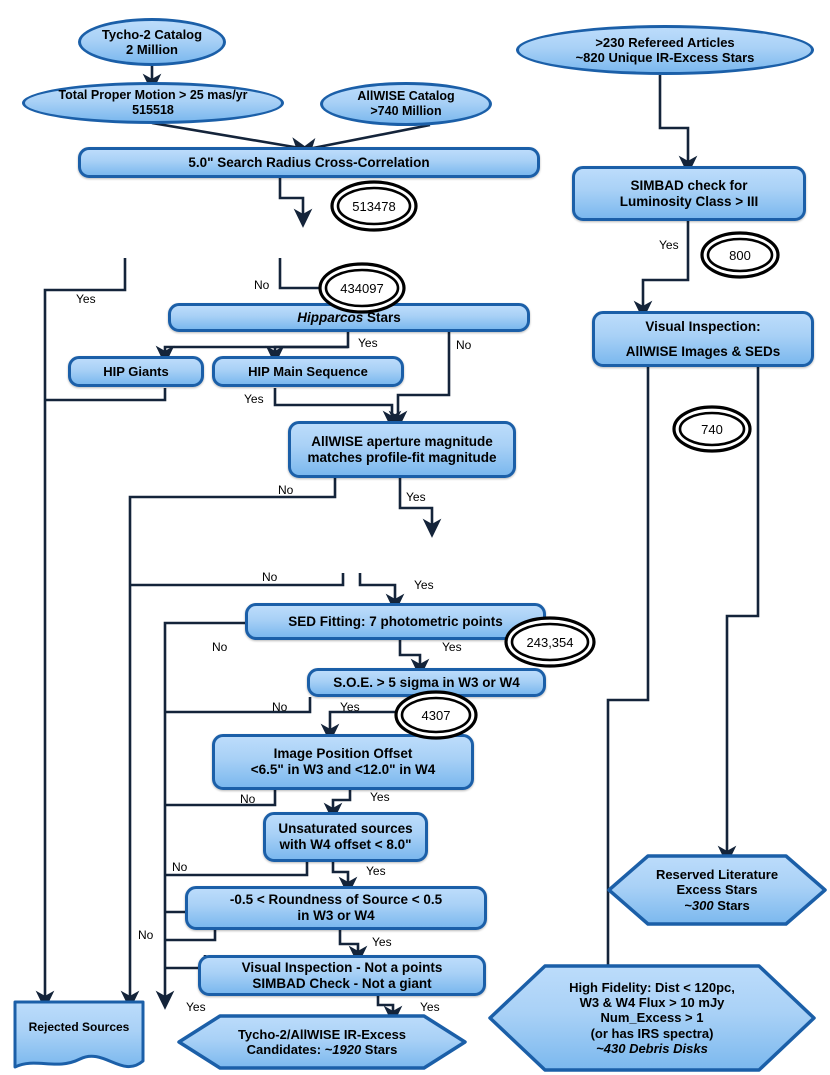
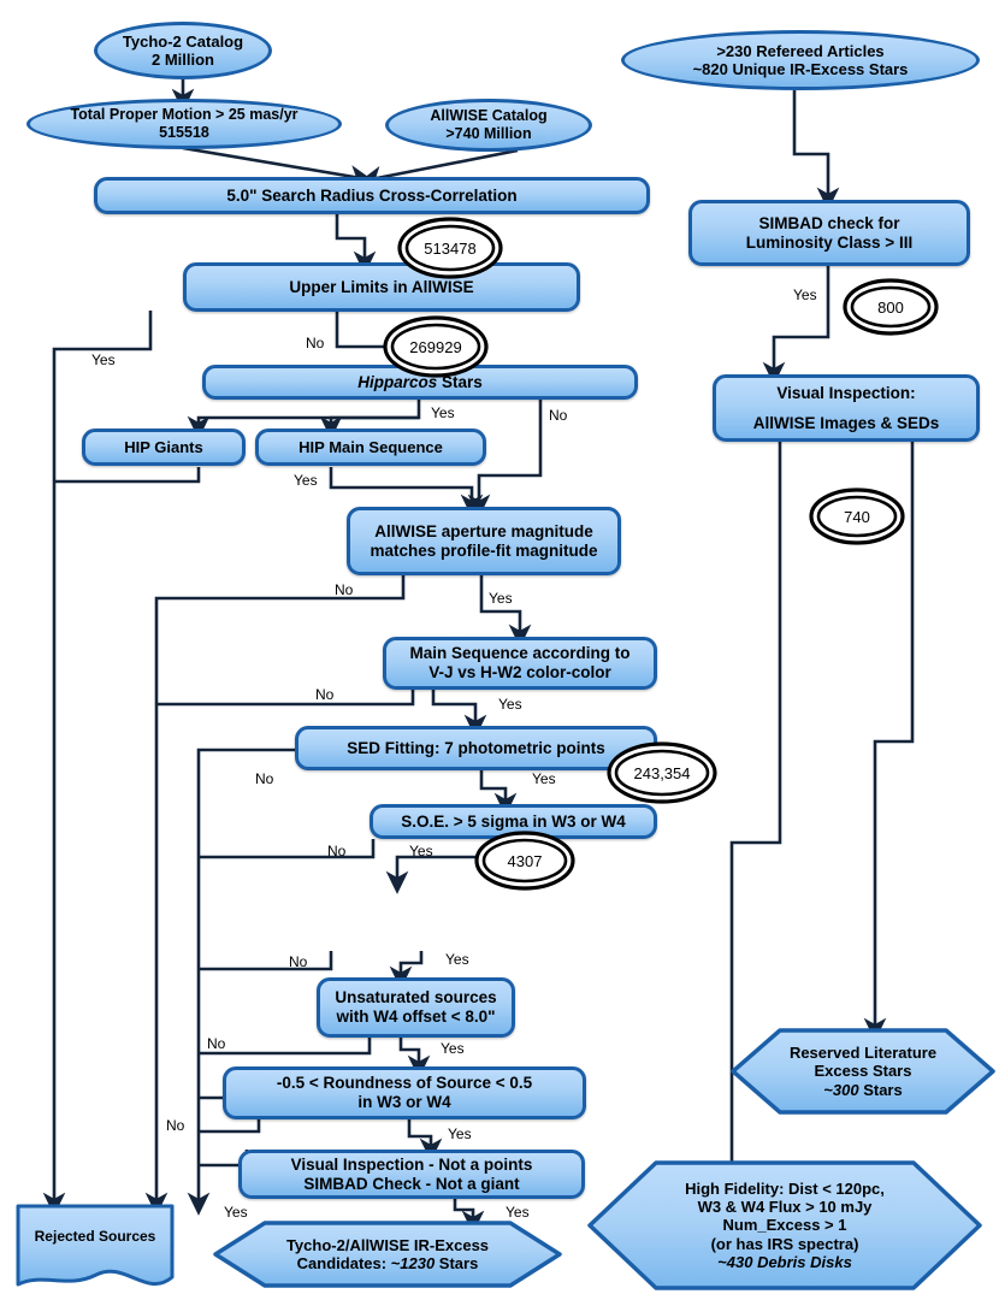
  Tycho-2 Catalog
  2 Million
  Total Proper Motion > 25 mas/yr
  515518
  AllWISE Catalog
  >740 Million
  5.0" Search Radius Cross-Correlation
+ Upper Limits in AllWISE
  Hipparcos Stars
  HIP Giants
  HIP Main Sequence
  AllWISE aperture magnitude
  matches profile-fit magnitude
+ Main Sequence according to
+ V-J vs H-W2 color-color
  SED Fitting: 7 photometric points
  S.O.E. > 5 sigma in W3 or W4
- Image Position Offset
- <6.5" in W3 and <12.0" in W4
  Unsaturated sources
  with W4 offset < 8.0"
  -0.5 < Roundness of Source < 0.5
  in W3 or W4
  Visual Inspection - Not a points
  SIMBAD Check - Not a giant
  Rejected Sources
  Tycho-2/AllWISE IR-Excess
- Candidates: ~1920 Stars
+ Candidates: ~1230 Stars
  >230 Refereed Articles
  ~820 Unique IR-Excess Stars
  SIMBAD check for
  Luminosity Class > III
  Visual Inspection:
  AllWISE Images & SEDs
  Reserved Literature
  Excess Stars
  ~300 Stars
  High Fidelity: Dist < 120pc,
  W3 & W4 Flux > 10 mJy
  Num_Excess > 1
  (or has IRS spectra)
  ~430 Debris Disks
  513478
- 434097
+ 269929
  243,354
  4307
  800
  740
  Yes
  No
  Yes
  No
  Yes
  No
  Yes
  No
  Yes
  No
  Yes
  No
  Yes
  No
  Yes
  No
  Yes
  No
  Yes
  Yes
  Yes
  Yes
